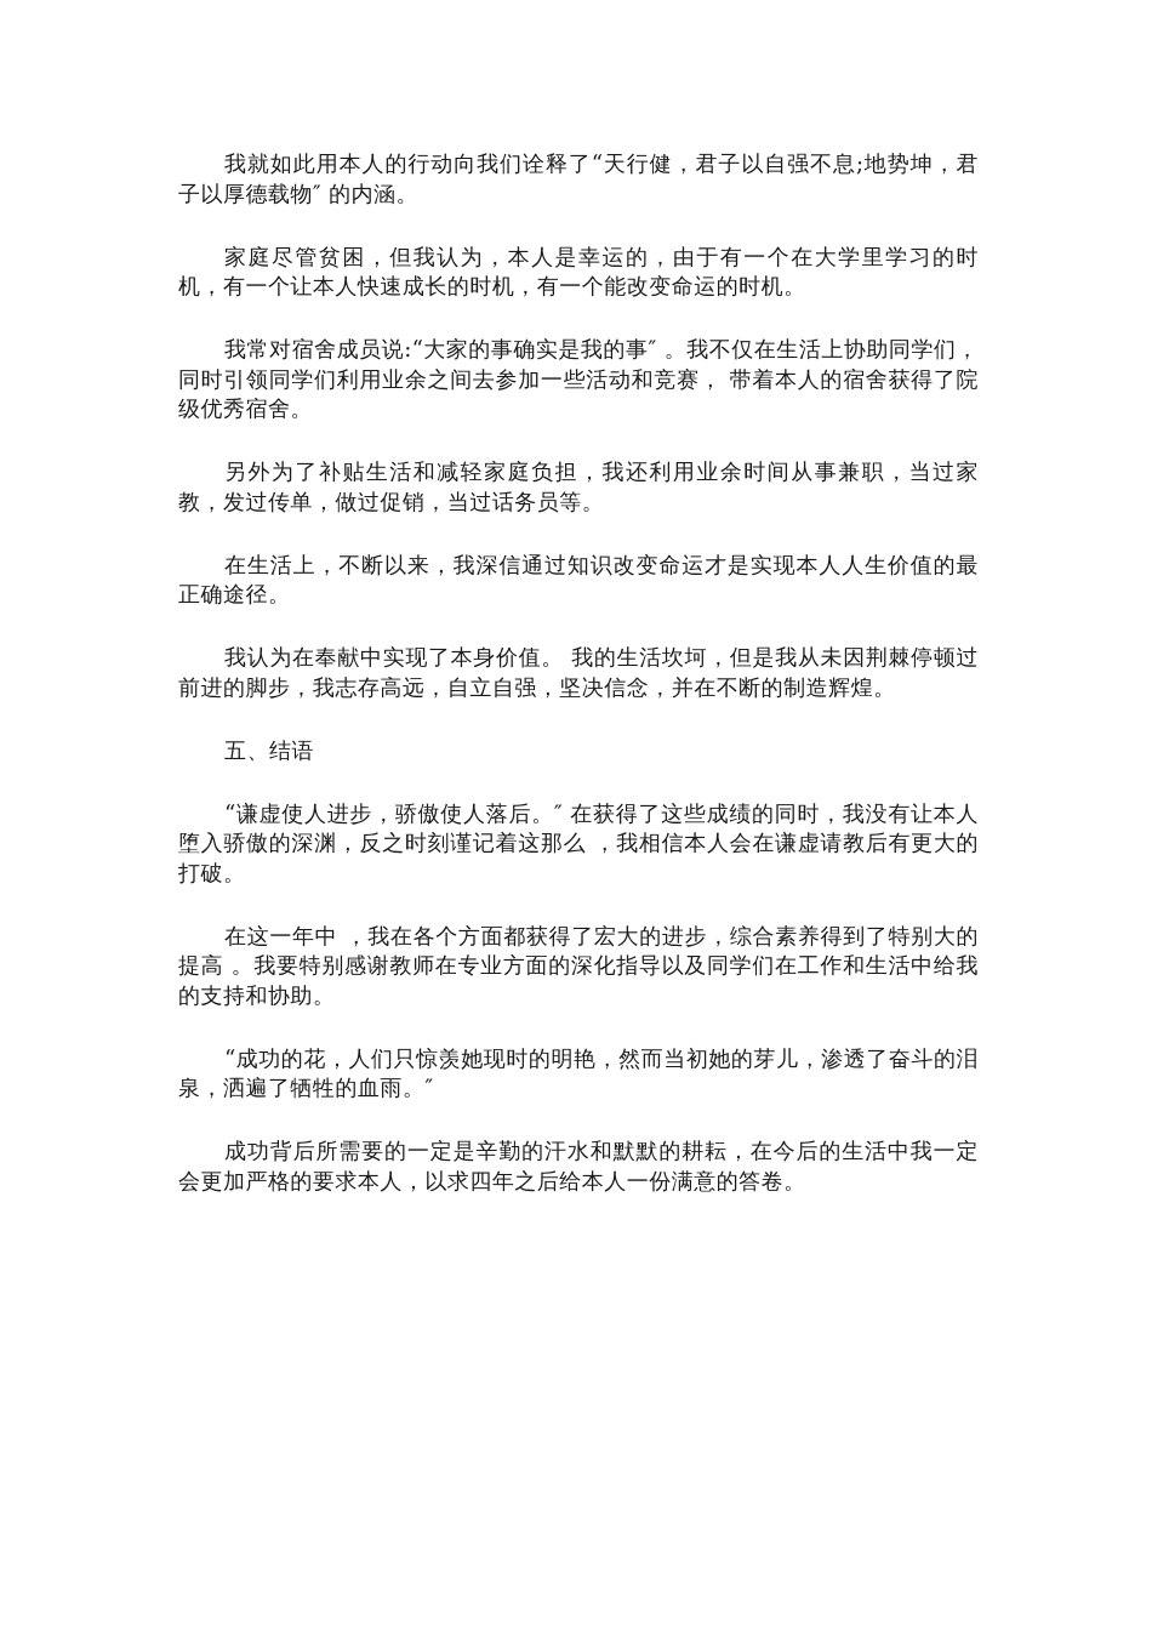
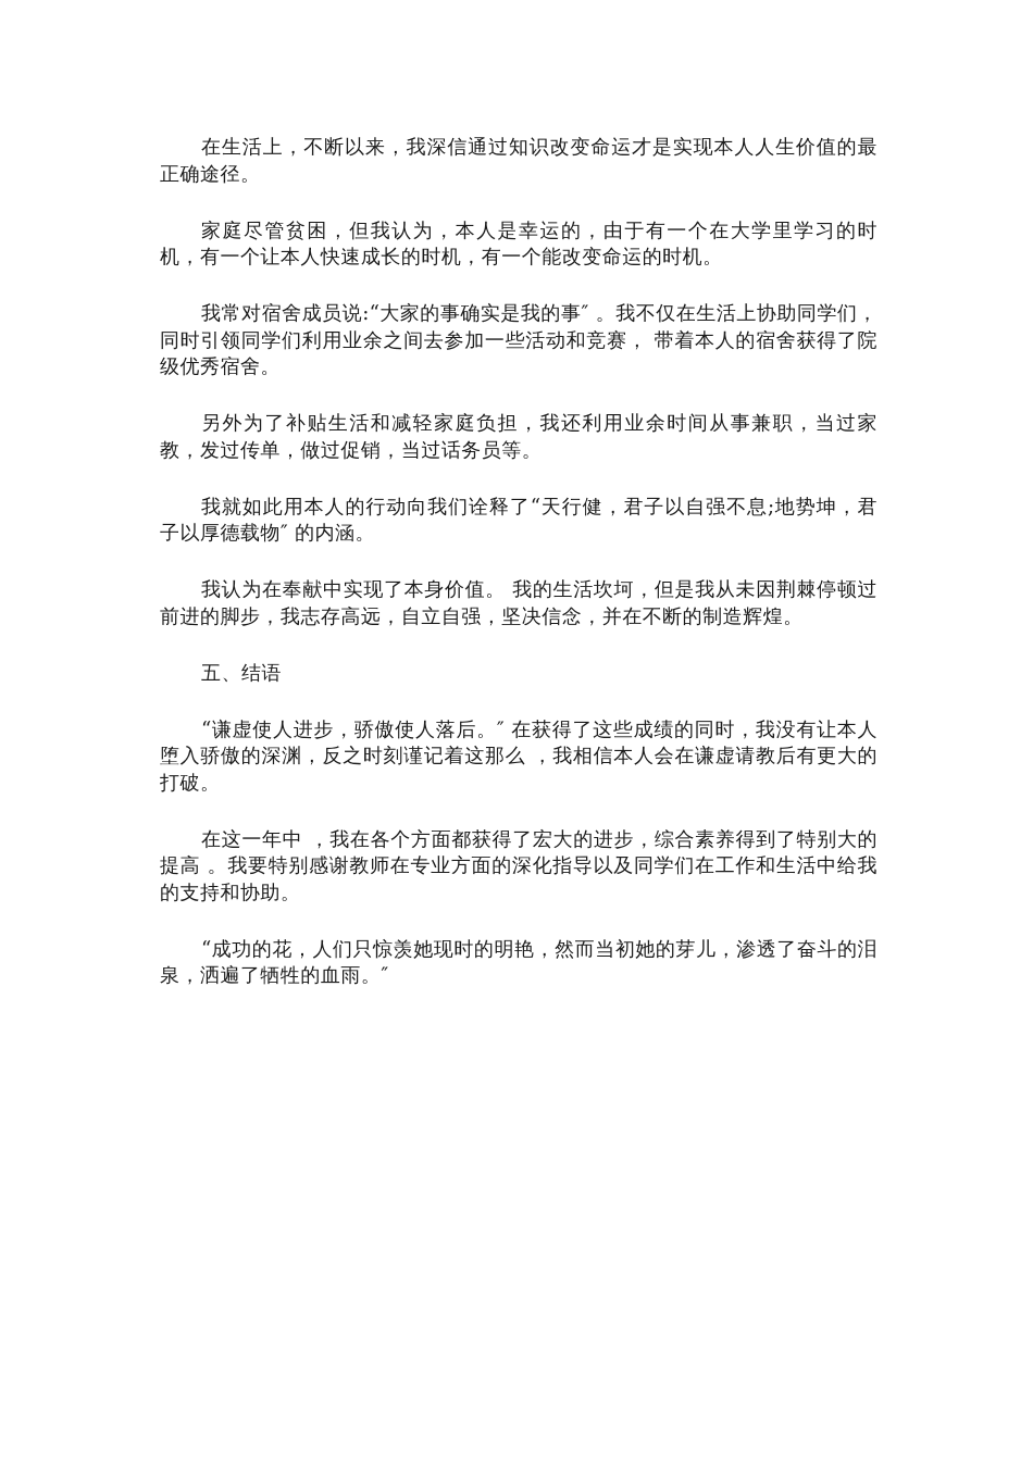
- 我就如此用本人的行动向我们诠释了“天行健，君子以自强不息;地势坤，君子以厚德载物″ 的内涵。
+ 在生活上，不断以来，我深信通过知识改变命运才是实现本人人生价值的最正确途径。
  家庭尽管贫困，但我认为，本人是幸运的，由于有一个在大学里学习的时机，有一个让本人快速成长的时机，有一个能改变命运的时机。
  我常对宿舍成员说:“大家的事确实是我的事″ 。我不仅在生活上协助同学们，同时引领同学们利用业余之间去参加一些活动和竞赛， 带着本人的宿舍获得了院级优秀宿舍。
  另外为了补贴生活和减轻家庭负担，我还利用业余时间从事兼职，当过家教，发过传单，做过促销，当过话务员等。
- 在生活上，不断以来，我深信通过知识改变命运才是实现本人人生价值的最正确途径。
+ 我就如此用本人的行动向我们诠释了“天行健，君子以自强不息;地势坤，君子以厚德载物″ 的内涵。
  我认为在奉献中实现了本身价值。 我的生活坎坷，但是我从未因荆棘停顿过前进的脚步，我志存高远，自立自强，坚决信念，并在不断的制造辉煌。
  五、结语
  “谦虚使人进步，骄傲使人落后。″ 在获得了这些成绩的同时，我没有让本人堕入骄傲的深渊，反之时刻谨记着这那么 ，我相信本人会在谦虚请教后有更大的打破。
  在这一年中 ，我在各个方面都获得了宏大的进步，综合素养得到了特别大的提高 。我要特别感谢教师在专业方面的深化指导以及同学们在工作和生活中给我的支持和协助。
  “成功的花，人们只惊羡她现时的明艳，然而当初她的芽儿，渗透了奋斗的泪泉，洒遍了牺牲的血雨。″
- 成功背后所需要的一定是辛勤的汗水和默默的耕耘，在今后的生活中我一定会更加严格的要求本人，以求四年之后给本人一份满意的答卷。
